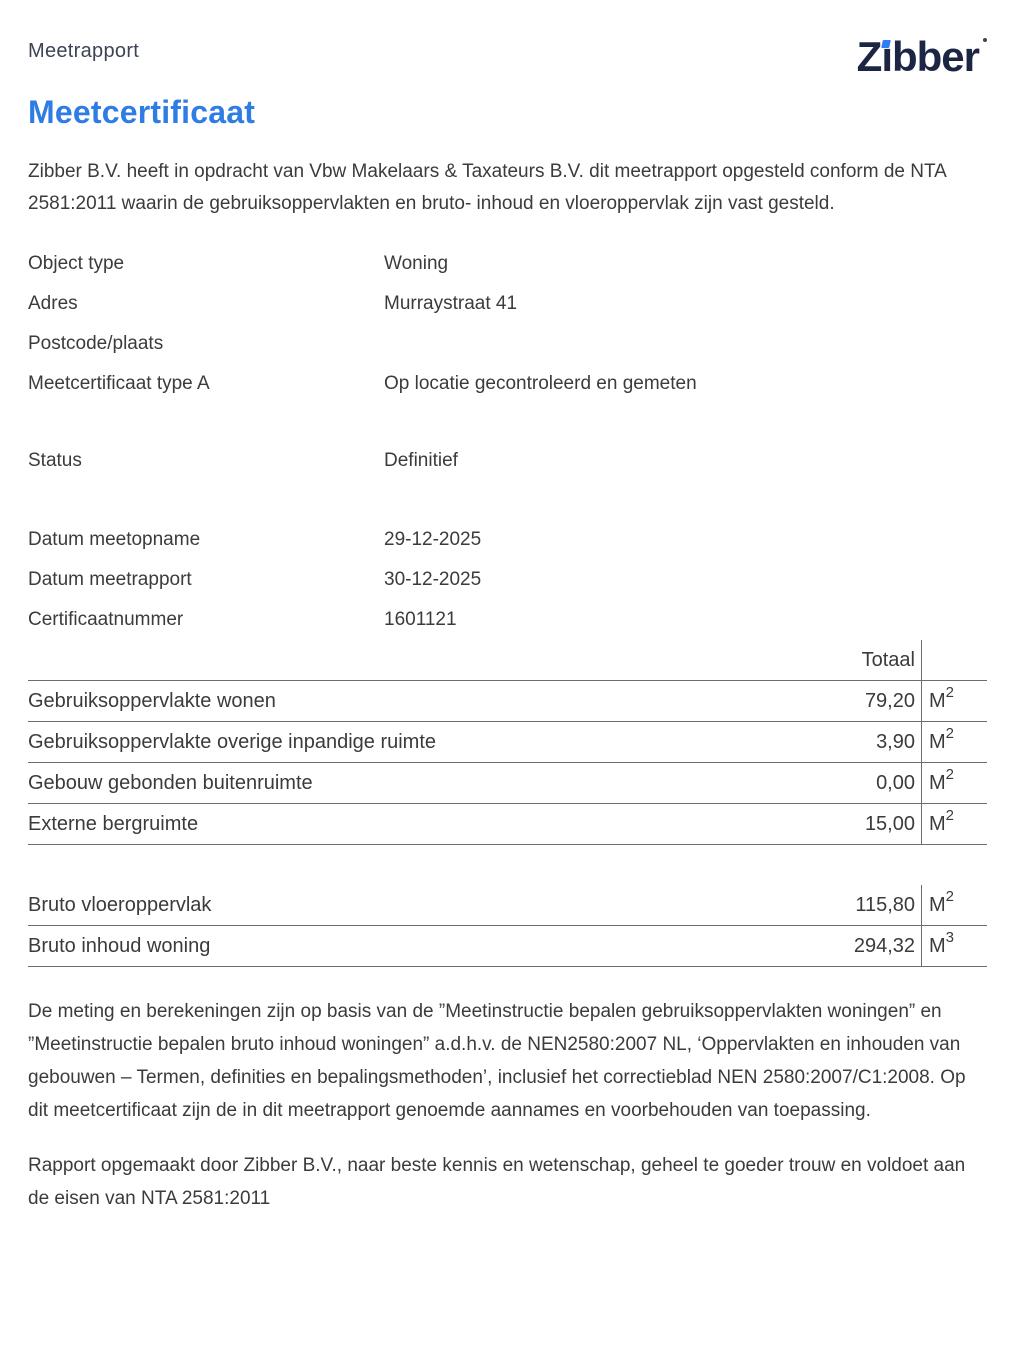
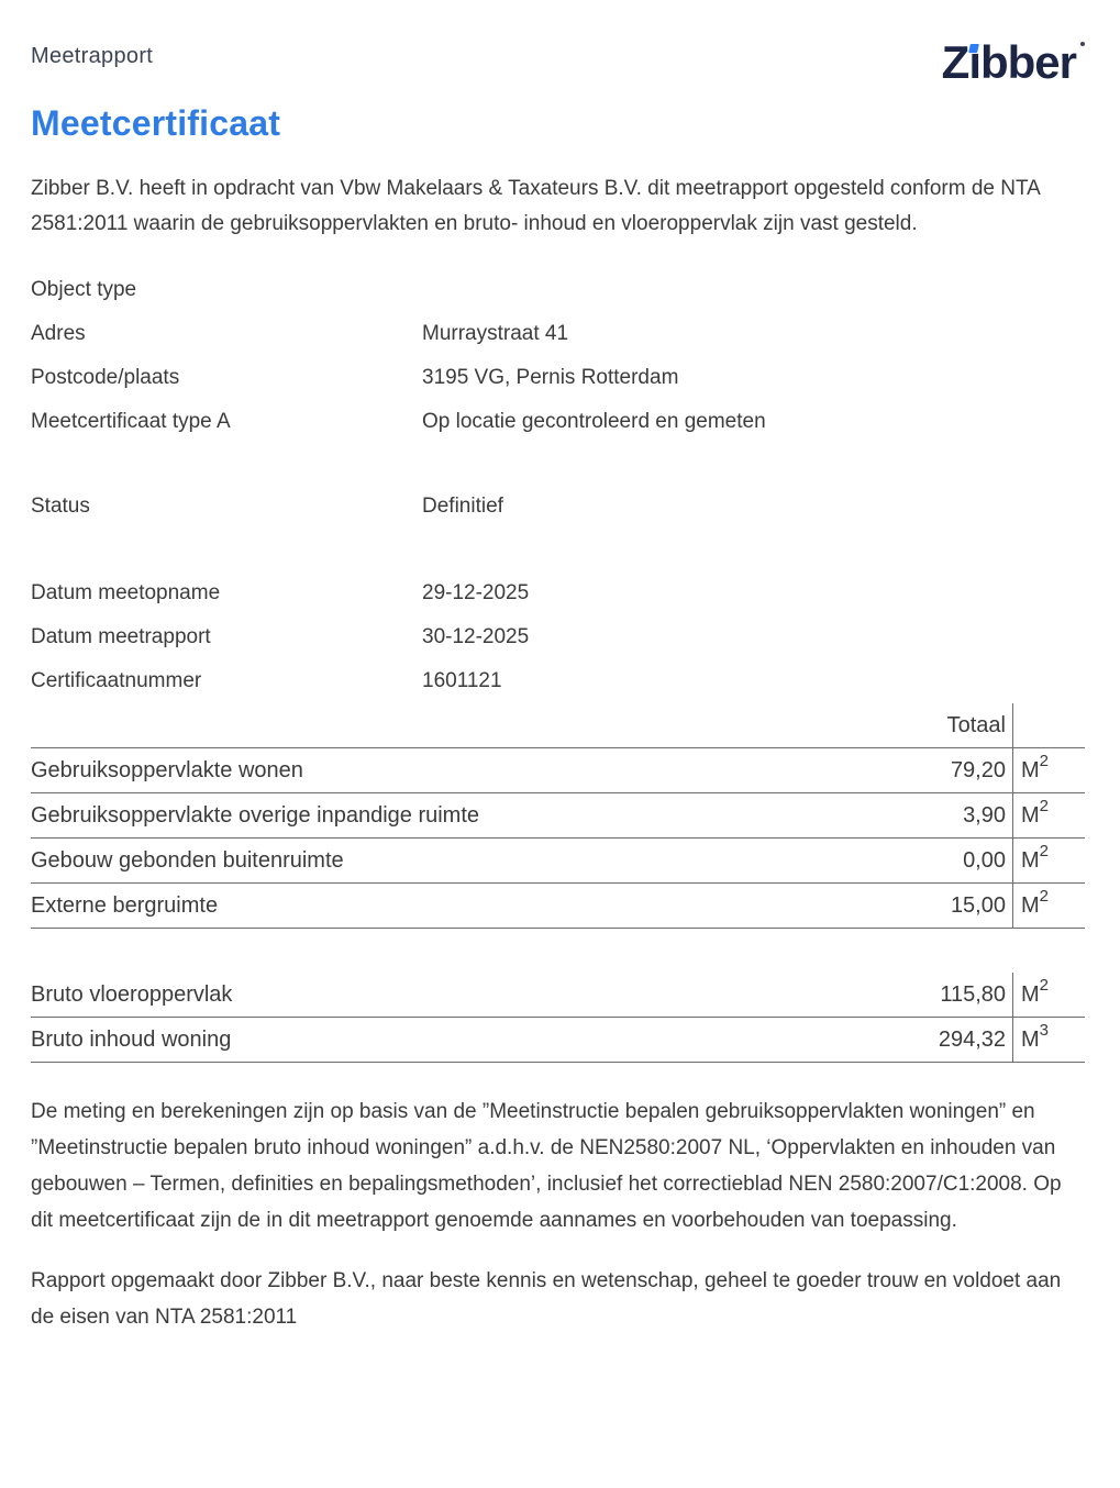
  Meetrapport
  Zıbber
  Meetcertificaat
  Zibber B.V. heeft in opdracht van Vbw Makelaars & Taxateurs B.V. dit meetrapport opgesteld conform de NTA 2581:2011 waarin de gebruiksoppervlakten en bruto- inhoud en vloeroppervlak zijn vast gesteld.
  Object type
- Woning
  Adres
  Murraystraat 41
  Postcode/plaats
+ 3195 VG, Pernis Rotterdam
  Meetcertificaat type A
  Op locatie gecontroleerd en gemeten
  Status
  Definitief
  Datum meetopname
  29-12-2025
  Datum meetrapport
  30-12-2025
  Certificaatnummer
  1601121
  Totaal
  Gebruiksoppervlakte wonen
  79,20
  M2
  Gebruiksoppervlakte overige inpandige ruimte
  3,90
  M2
  Gebouw gebonden buitenruimte
  0,00
  M2
  Externe bergruimte
  15,00
  M2
  Bruto vloeroppervlak
  115,80
  M2
  Bruto inhoud woning
  294,32
  M3
  De meting en berekeningen zijn op basis van de ”Meetinstructie bepalen gebruiksoppervlakten woningen” en ”Meetinstructie bepalen bruto inhoud woningen” a.d.h.v. de NEN2580:2007 NL, ‘Oppervlakten en inhouden van gebouwen – Termen, definities en bepalingsmethoden’, inclusief het correctieblad NEN 2580:2007/C1:2008. Op dit meetcertificaat zijn de in dit meetrapport genoemde aannames en voorbehouden van toepassing.
  Rapport opgemaakt door Zibber B.V., naar beste kennis en wetenschap, geheel te goeder trouw en voldoet aan de eisen van NTA 2581:2011
